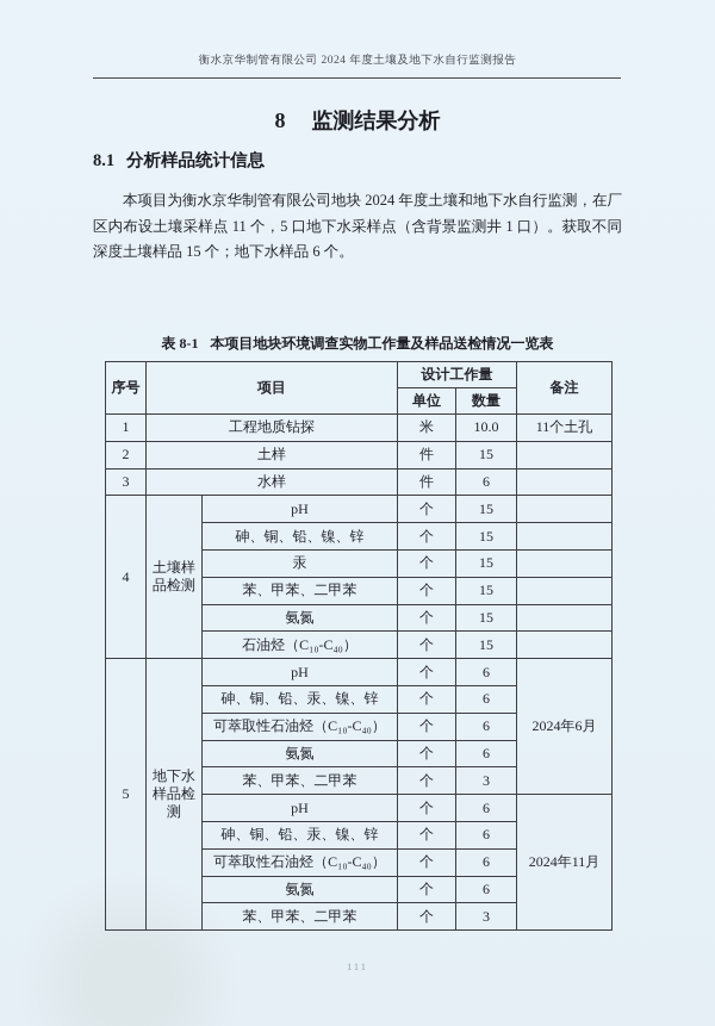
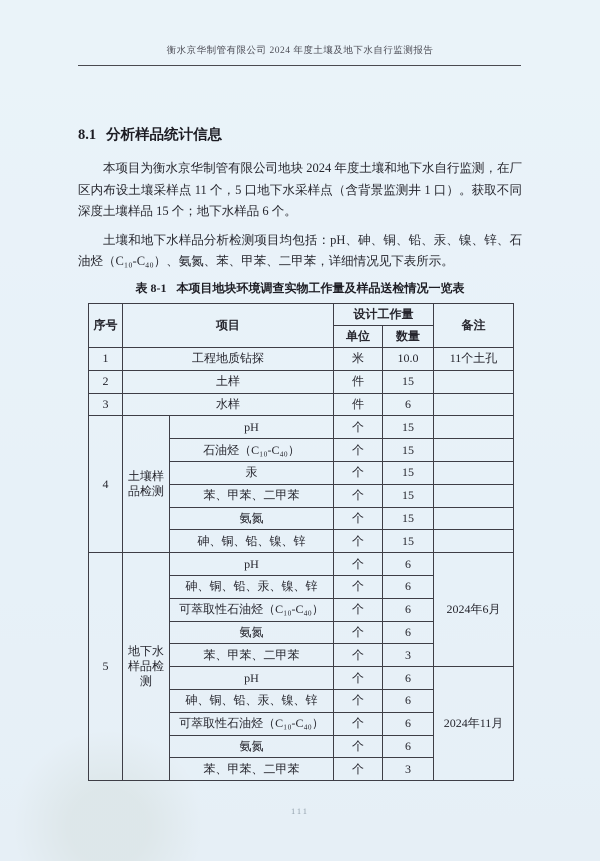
  衡水京华制管有限公司 2024 年度土壤及地下水自行监测报告
- 8 监测结果分析
  8.1 分析样品统计信息
  本项目为衡水京华制管有限公司地块 2024 年度土壤和地下水自行监测，在厂区内布设土壤采样点 11 个，5 口地下水采样点（含背景监测井 1 口）。获取不同深度土壤样品 15 个；地下水样品 6 个。
+ 土壤和地下水样品分析检测项目均包括：pH、砷、铜、铅、汞、镍、锌、石油烃（C₁₀-C₄₀）、氨氮、苯、甲苯、二甲苯，详细情况见下表所示。
  表 8-1 本项目地块环境调查实物工作量及样品送检情况一览表
  序号	项目	设计工作量	备注
  单位	数量
  1	工程地质钻探	米	10.0	11个土孔
  2	土样	件	15
  3	水样	件	6
  4	土壤样品检测	pH	个	15
- 砷、铜、铅、镍、锌	个	15
+ 石油烃（C₁₀-C₄₀）	个	15
  汞	个	15
  苯、甲苯、二甲苯	个	15
  氨氮	个	15
- 石油烃（C₁₀-C₄₀）	个	15
+ 砷、铜、铅、镍、锌	个	15
  5	地下水样品检测	pH	个	6	2024年6月
  砷、铜、铅、汞、镍、锌	个	6
  可萃取性石油烃（C₁₀-C₄₀）	个	6
  氨氮	个	6
  苯、甲苯、二甲苯	个	3
  pH	个	6	2024年11月
  砷、铜、铅、汞、镍、锌	个	6
  可萃取性石油烃（C₁₀-C₄₀）	个	6
  氨氮	个	6
  苯、甲苯、二甲苯	个	3
  111
